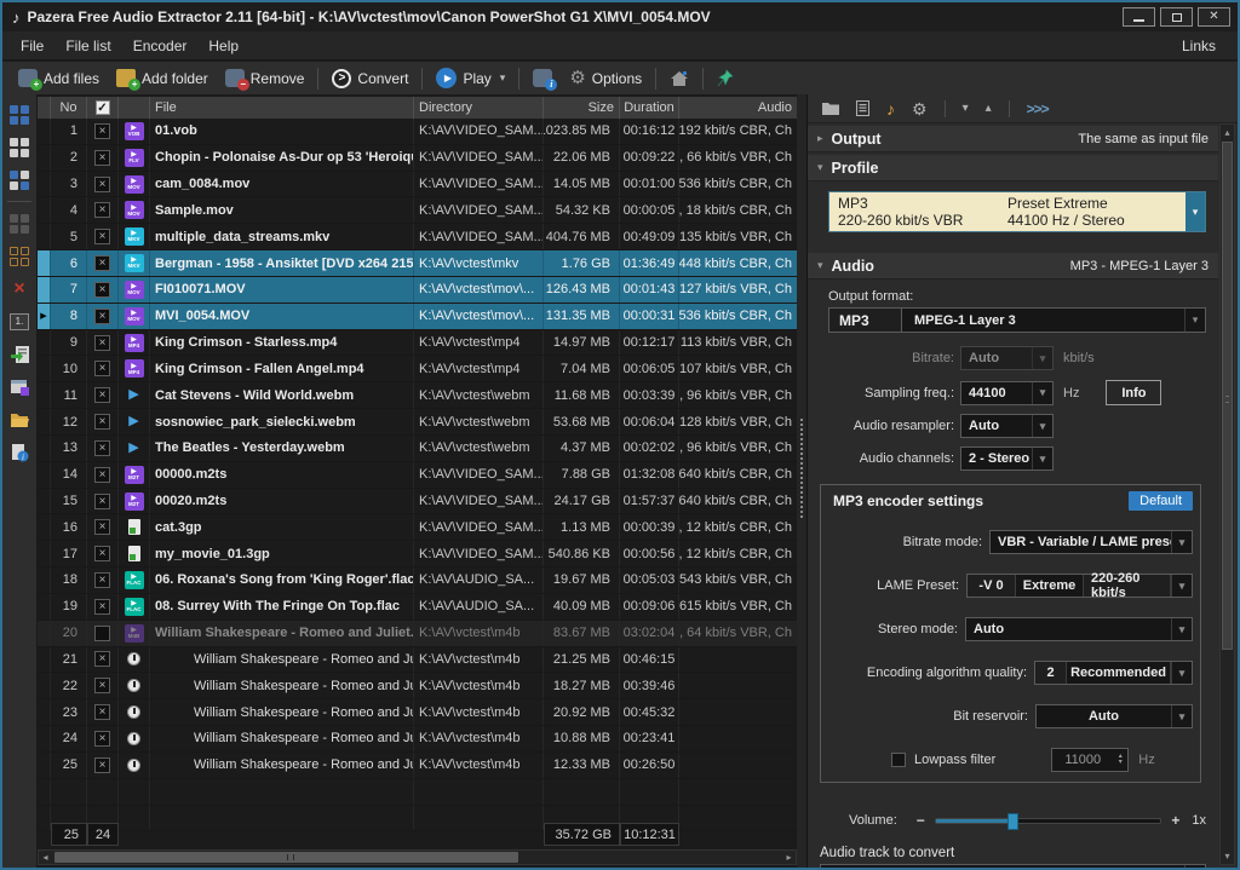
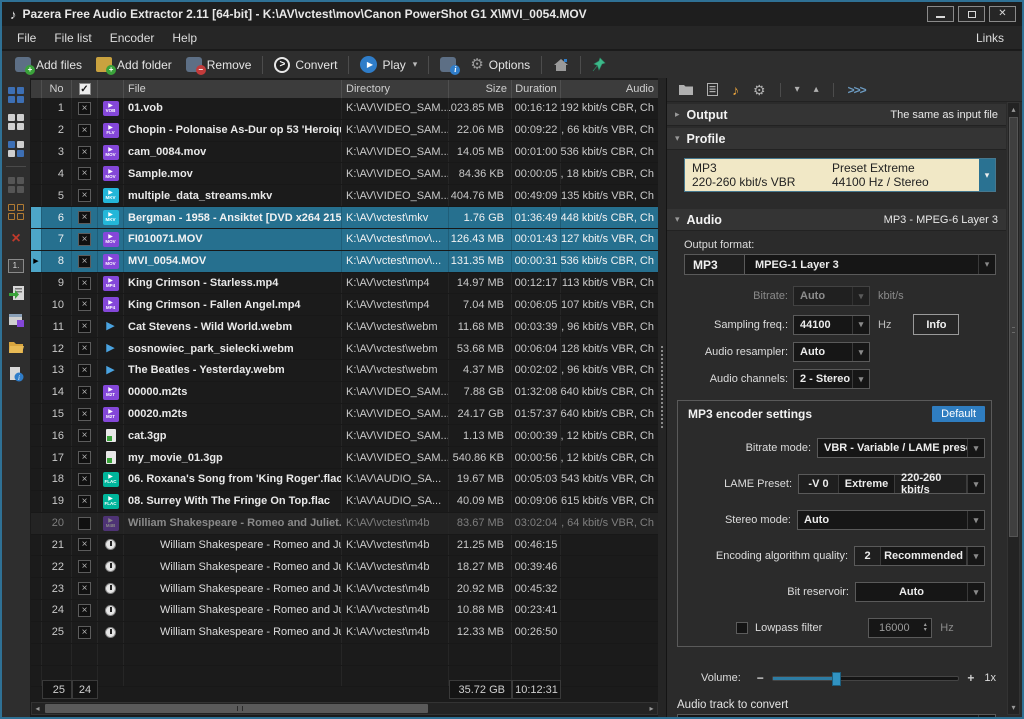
  ♪
  Pazera Free Audio Extractor 2.11 [64-bit] - K:\AV\vctest\mov\Canon PowerShot G1 X\MVI_0054.MOV
  ✕
  File
  File list
  Encoder
  Help
  Links
  +
  Add files
  +
  Add folder
  −
  Remove
  >
  Convert
  ▶
  Play
  ▾
  i
  ⚙
  Options
  ×
  1.
  i
  No
  ✓
  File
  Directory
  Size
  Duration
  Audio
  1
  ×
  01.vob
  K:\AV\VIDEO_SAM...
  023.85 MB
  00:16:12
  192 kbit/s CBR, Ch
  2
  ×
  Chopin - Polonaise As-Dur op 53 'Heroiq
  K:\AV\VIDEO_SAM...
  22.06 MB
  00:09:22
  , 66 kbit/s VBR, Ch
  3
  ×
  cam_0084.mov
  K:\AV\VIDEO_SAM...
  14.05 MB
  00:01:00
  536 kbit/s CBR, Ch
  4
  ×
  Sample.mov
  K:\AV\VIDEO_SAM...
- 54.32 KB
+ 84.36 KB
  00:00:05
  , 18 kbit/s CBR, Ch
  5
  ×
  multiple_data_streams.mkv
  K:\AV\VIDEO_SAM...
  404.76 MB
  00:49:09
  135 kbit/s VBR, Ch
  6
  ×
  Bergman - 1958 - Ansiktet [DVD x264 215
  K:\AV\vctest\mkv
  1.76 GB
  01:36:49
  448 kbit/s CBR, Ch
  7
  ×
  FI010071.MOV
  K:\AV\vctest\mov\...
  126.43 MB
  00:01:43
  127 kbit/s VBR, Ch
  8
  ×
  MVI_0054.MOV
  K:\AV\vctest\mov\...
  131.35 MB
  00:00:31
  536 kbit/s CBR, Ch
  9
  ×
  King Crimson - Starless.mp4
  K:\AV\vctest\mp4
  14.97 MB
  00:12:17
  113 kbit/s VBR, Ch
  10
  ×
  King Crimson - Fallen Angel.mp4
  K:\AV\vctest\mp4
  7.04 MB
  00:06:05
  107 kbit/s VBR, Ch
  11
  ×
  ▶
  Cat Stevens - Wild World.webm
  K:\AV\vctest\webm
  11.68 MB
  00:03:39
  , 96 kbit/s VBR, Ch
  12
  ×
  ▶
  sosnowiec_park_sielecki.webm
  K:\AV\vctest\webm
  53.68 MB
  00:06:04
  13
  ×
  ▶
  The Beatles - Yesterday.webm
  K:\AV\vctest\webm
  4.37 MB
  00:02:02
  , 96 kbit/s VBR, Ch
  14
  ×
  00000.m2ts
  K:\AV\VIDEO_SAM...
  7.88 GB
  01:32:08
  640 kbit/s CBR, Ch
  15
  ×
  00020.m2ts
  K:\AV\VIDEO_SAM...
  24.17 GB
  01:57:37
  640 kbit/s CBR, Ch
  16
  ×
  cat.3gp
  K:\AV\VIDEO_SAM...
  1.13 MB
  00:00:39
  , 12 kbit/s CBR, Ch
  17
  ×
  my_movie_01.3gp
  K:\AV\VIDEO_SAM...
  540.86 KB
  00:00:56
  , 12 kbit/s CBR, Ch
  18
  ×
  06. Roxana's Song from 'King Roger'.flac
  K:\AV\AUDIO_SA...
  19.67 MB
  00:05:03
  543 kbit/s VBR, Ch
  19
  ×
  08. Surrey With The Fringe On Top.flac
  K:\AV\AUDIO_SA...
  40.09 MB
  00:09:06
  615 kbit/s VBR, Ch
  20
  William Shakespeare - Romeo and Juliet.
  K:\AV\vctest\m4b
  83.67 MB
  03:02:04
  , 64 kbit/s VBR, Ch
  21
  ×
  William Shakespeare - Romeo and Ju
  K:\AV\vctest\m4b
  21.25 MB
  00:46:15
  22
  ×
  William Shakespeare - Romeo and Ju
  K:\AV\vctest\m4b
  18.27 MB
  00:39:46
  23
  ×
  William Shakespeare - Romeo and Ju
  K:\AV\vctest\m4b
  20.92 MB
  00:45:32
  24
  ×
  William Shakespeare - Romeo and Ju
  K:\AV\vctest\m4b
  10.88 MB
  00:23:41
  25
  ×
  William Shakespeare - Romeo and Ju
  K:\AV\vctest\m4b
  12.33 MB
  00:26:50
  25
  24
  35.72 GB
  10:12:31
  ◂
  ▸
  ♪
  ⚙
  ▾
  ▴
  >>>
  ▸
  Output
  The same as input file
  ▾
  Profile
  MP3
  220-260 kbit/s VBR
  Preset Extreme
  44100 Hz / Stereo
  ▾
  ▾
  Audio
- MP3 - MPEG-1 Layer 3
+ MP3 - MPEG-6 Layer 3
  Output format:
  MP3
  MPEG-1 Layer 3
  ▾
  Bitrate:
  Auto
  ▾
  kbit/s
  Sampling freq.:
  44100
  ▾
  Hz
  Info
  Audio resampler:
  Auto
  ▾
  Audio channels:
  2 - Stereo
  ▾
  MP3 encoder settings
  Default
  Bitrate mode:
  VBR - Variable / LAME pres
  ▾
  LAME Preset:
  -V 0
  Extreme
  220-260 kbit/s
  ▾
  Stereo mode:
  Auto
  ▾
  Encoding algorithm quality:
  2
  Recommended
  ▾
  Bit reservoir:
  Auto
  ▾
  Lowpass filter
- 11000
+ 16000
  Hz
  Volume:
  −
  +
  1x
  Audio track to convert
  ▴
  ▾
